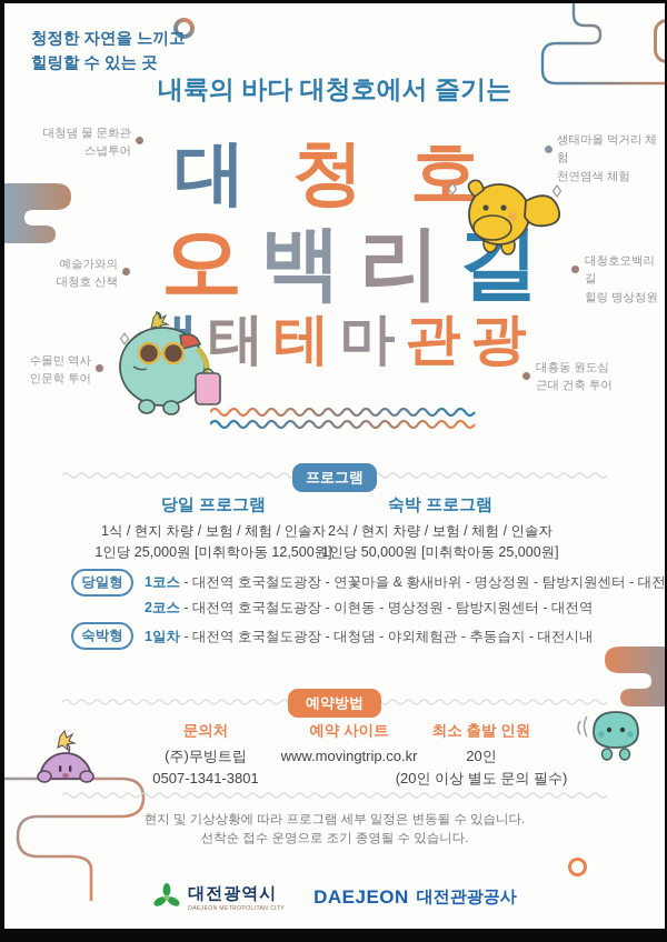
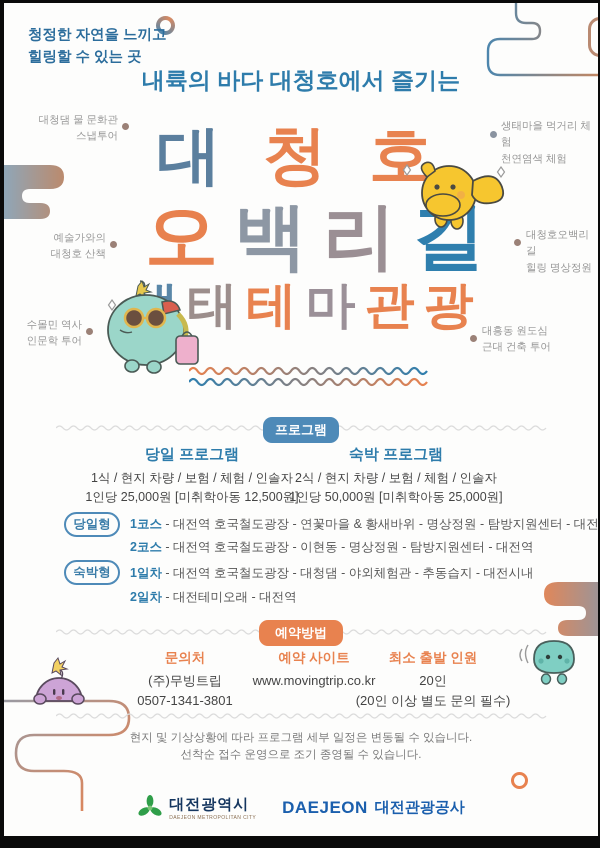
  청정한 자연을 느끼고
  힐링할 수 있는 곳
  내륙의 바다 대청호에서 즐기는
  대
  청
  호
  오
  백
  리
  길
  태
  테
  마
  관
  광
  대청댐 물 문화관
  스냅투어
  예술가와의
  대청호 산책
  수몰민 역사
  인문학 투어
  생태마을 먹거리 체험
  천연염색 체험
  대청호오백리길
  힐링 명상정원
  대흥동 원도심
  근대 건축 투어
  프로그램
  당일 프로그램
  1식 / 현지 차량 / 보험 / 체험 / 인솔자
  1인당 25,000원 [미취학아동 12,500원]
  숙박 프로그램
  2식 / 현지 차량 / 보험 / 체험 / 인솔자
  1인당 50,000원 [미취학아동 25,000원]
  당일형
  1코스 - 대전역 호국철도광장 - 연꽃마을 & 황새바위 - 명상정원 - 탐방지원센터 - 대전
  2코스 - 대전역 호국철도광장 - 이현동 - 명상정원 - 탐방지원센터 - 대전역
  숙박형
  1일차 - 대전역 호국철도광장 - 대청댐 - 야외체험관 - 추동습지 - 대전시내
+ 2일차 - 대전테미오래 - 대전역
  예약방법
  문의처
  (주)무빙트립
  0507-1341-3801
  예약 사이트
  www.movingtrip.co.kr
  최소 출발 인원
  20인
  (20인 이상 별도 문의 필수)
  현지 및 기상상황에 따라 프로그램 세부 일정은 변동될 수 있습니다.
  선착순 접수 운영으로 조기 종영될 수 있습니다.
  대전광역시
  DAEJEON
  대전관광공사
